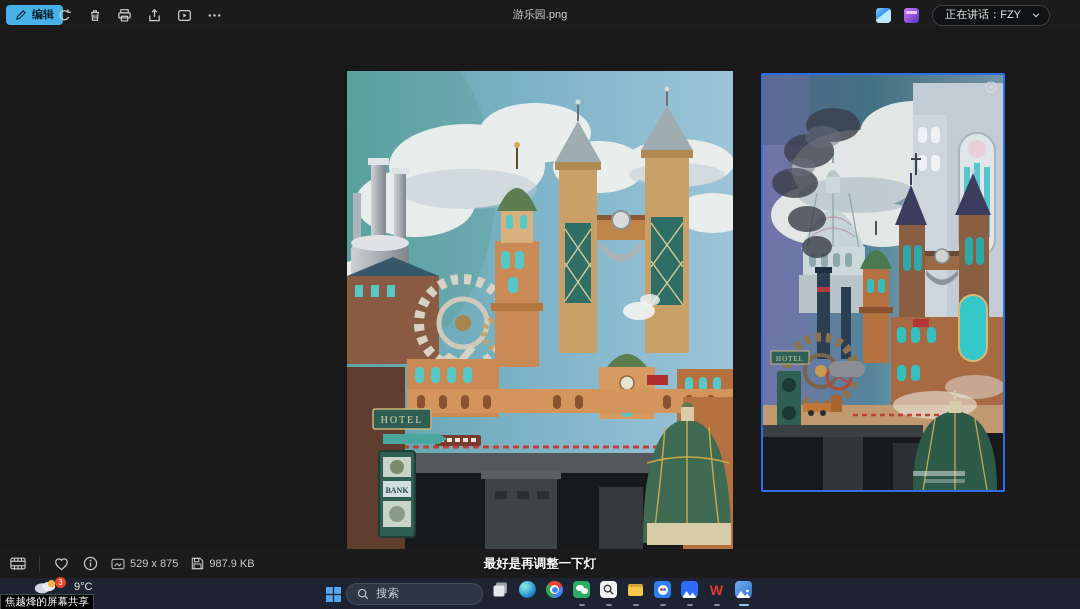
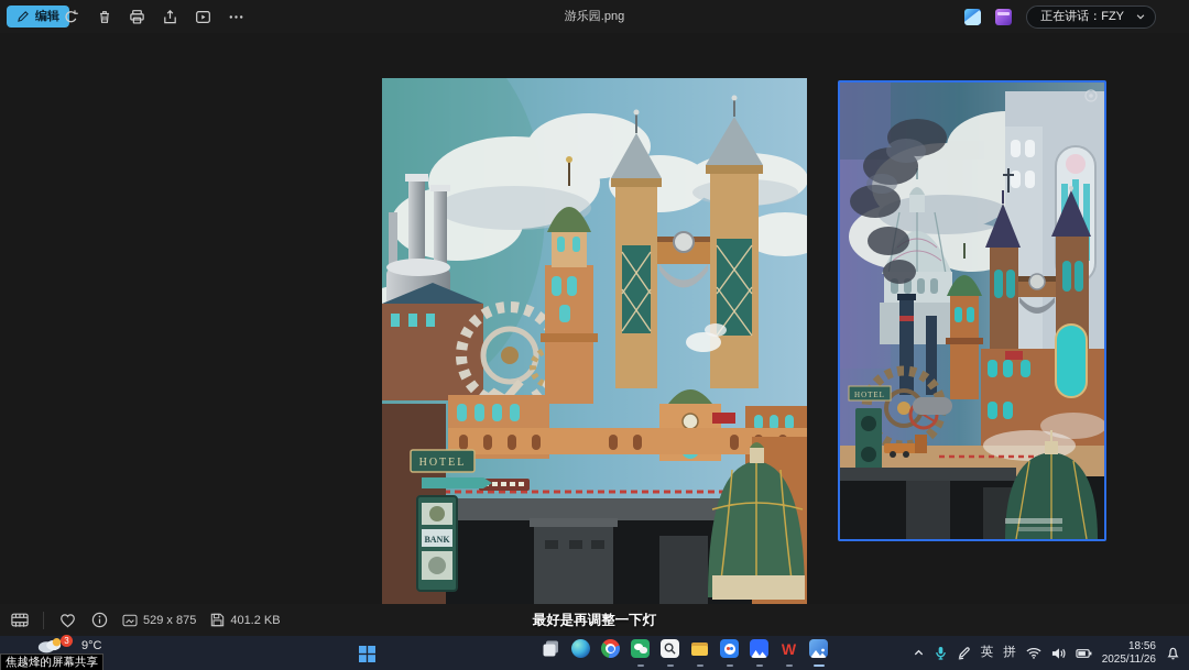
  编辑
  游乐园.png
  正在讲话：FZY
  HOTEL
  BANK
  HOTEL
  529 x 875
- 987.9 KB
+ 401.2 KB
  最好是再调整一下灯
  3
  9°C
- 搜索
  W
+ 英
+ 拼
+ 18:56
+ 2025/11/26
  焦越烽的屏幕共享
